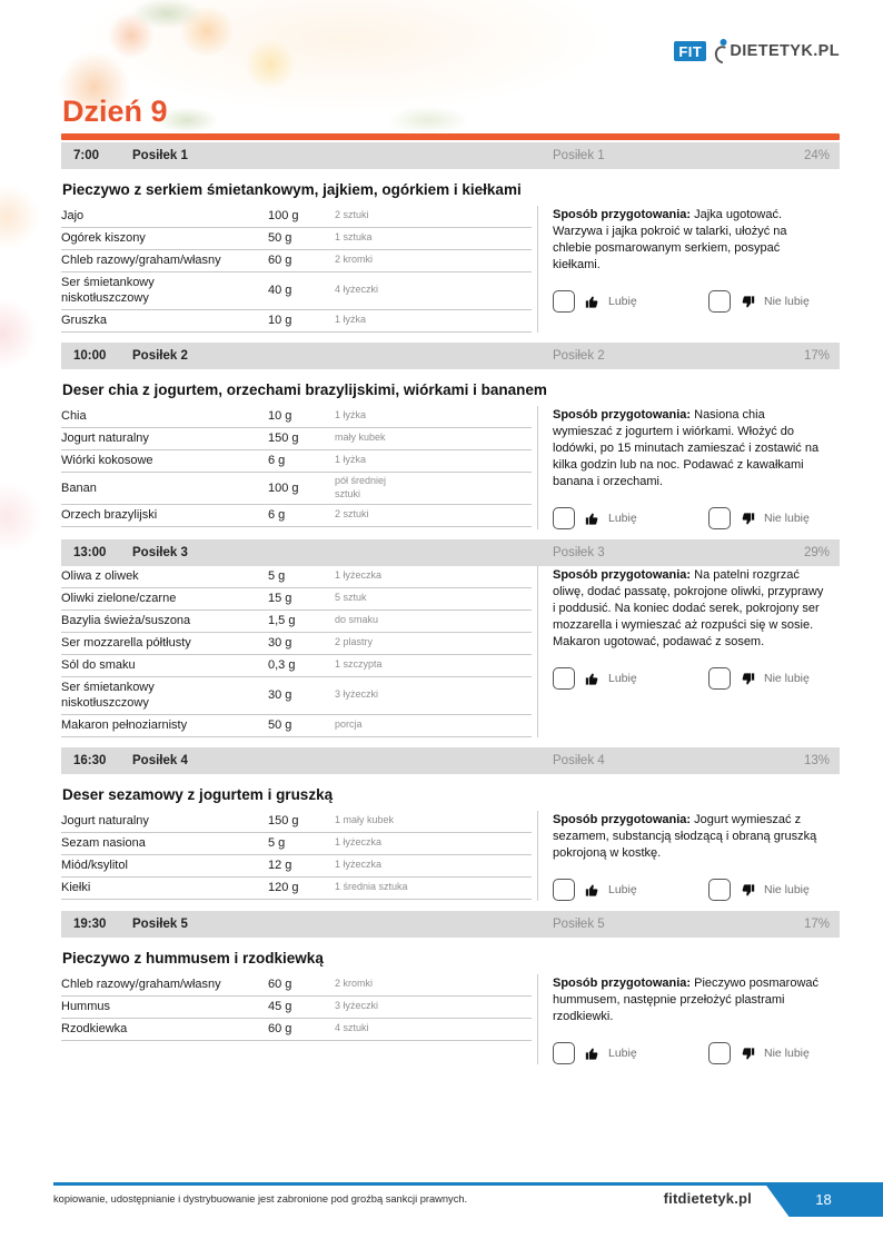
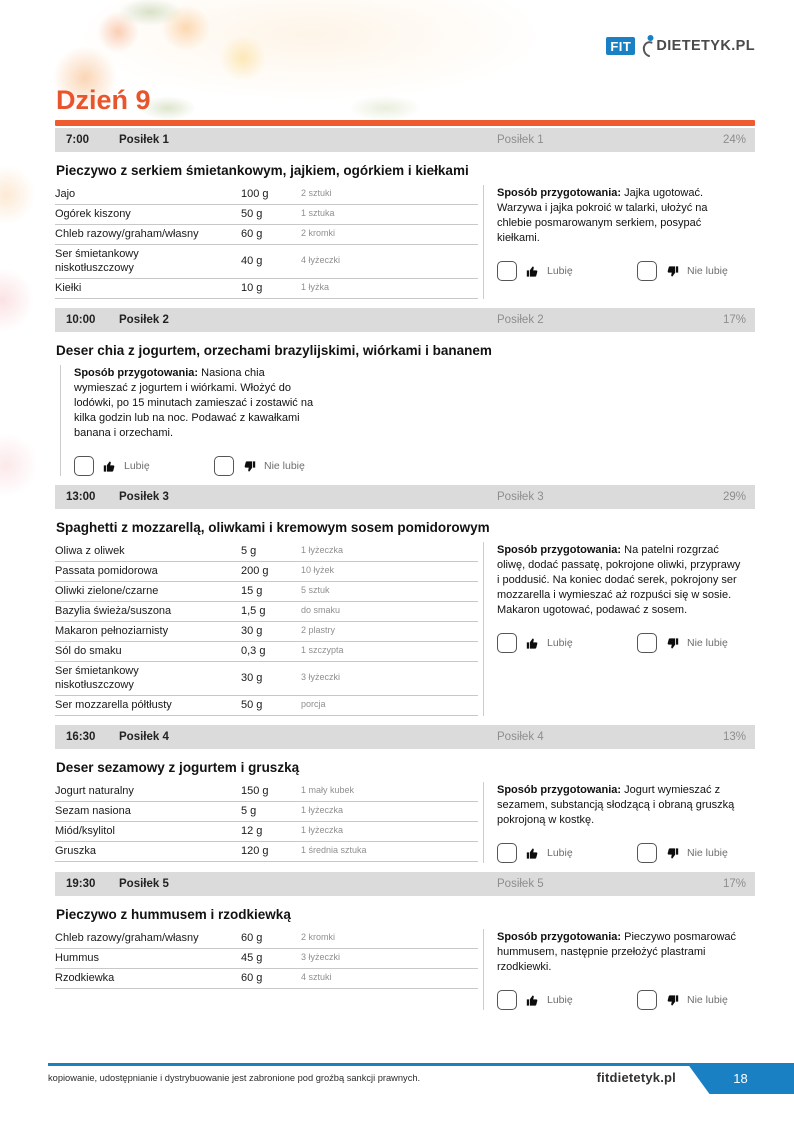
  FIT
  DIETETYK.PL
  Dzień 9
  7:00
  Posiłek 1
  Posiłek 1
  24%
  Pieczywo z serkiem śmietankowym, jajkiem, ogórkiem i kiełkami
  Jajo	100 g	2 sztuki
  Ogórek kiszony	50 g	1 sztuka
  Chleb razowy/graham/własny	60 g	2 kromki
  Ser śmietankowy niskotłuszczowy	40 g	4 łyżeczki
- Gruszka	10 g	1 łyżka
+ Kiełki	10 g	1 łyżka
  Sposób przygotowania: Jajka ugotować. Warzywa i jajka pokroić w talarki, ułożyć na chlebie posmarowanym serkiem, posypać kiełkami.
  Lubię
  Nie lubię
  10:00
  Posiłek 2
  Posiłek 2
  17%
  Deser chia z jogurtem, orzechami brazylijskimi, wiórkami i bananem
- Chia	10 g	1 łyżka
- Jogurt naturalny	150 g	mały kubek
- Wiórki kokosowe	6 g	1 łyżka
- Banan	100 g	pół średniej sztuki
- Orzech brazylijski	6 g	2 sztuki
  Sposób przygotowania: Nasiona chia wymieszać z jogurtem i wiórkami. Włożyć do lodówki, po 15 minutach zamieszać i zostawić na kilka godzin lub na noc. Podawać z kawałkami banana i orzechami.
  Lubię
  Nie lubię
  13:00
  Posiłek 3
  Posiłek 3
  29%
+ Spaghetti z mozzarellą, oliwkami i kremowym sosem pomidorowym
  Oliwa z oliwek	5 g	1 łyżeczka
+ Passata pomidorowa	200 g	10 łyżek
  Oliwki zielone/czarne	15 g	5 sztuk
  Bazylia świeża/suszona	1,5 g	do smaku
- Ser mozzarella półtłusty	30 g	2 plastry
+ Makaron pełnoziarnisty	30 g	2 plastry
  Sól do smaku	0,3 g	1 szczypta
  Ser śmietankowy niskotłuszczowy	30 g	3 łyżeczki
- Makaron pełnoziarnisty	50 g	porcja
+ Ser mozzarella półtłusty	50 g	porcja
  Sposób przygotowania: Na patelni rozgrzać oliwę, dodać passatę, pokrojone oliwki, przyprawy i poddusić. Na koniec dodać serek, pokrojony ser mozzarella i wymieszać aż rozpuści się w sosie. Makaron ugotować, podawać z sosem.
  Lubię
  Nie lubię
  16:30
  Posiłek 4
  Posiłek 4
  13%
  Deser sezamowy z jogurtem i gruszką
  Jogurt naturalny	150 g	1 mały kubek
  Sezam nasiona	5 g	1 łyżeczka
  Miód/ksylitol	12 g	1 łyżeczka
- Kiełki	120 g	1 średnia sztuka
+ Gruszka	120 g	1 średnia sztuka
  Sposób przygotowania: Jogurt wymieszać z sezamem, substancją słodzącą i obraną gruszką pokrojoną w kostkę.
  Lubię
  Nie lubię
  19:30
  Posiłek 5
  Posiłek 5
  17%
  Pieczywo z hummusem i rzodkiewką
  Chleb razowy/graham/własny	60 g	2 kromki
  Hummus	45 g	3 łyżeczki
  Rzodkiewka	60 g	4 sztuki
  Sposób przygotowania: Pieczywo posmarować hummusem, następnie przełożyć plastrami rzodkiewki.
  Lubię
  Nie lubię
  kopiowanie, udostępnianie i dystrybuowanie jest zabronione pod groźbą sankcji prawnych.
  fitdietetyk.pl
  18
